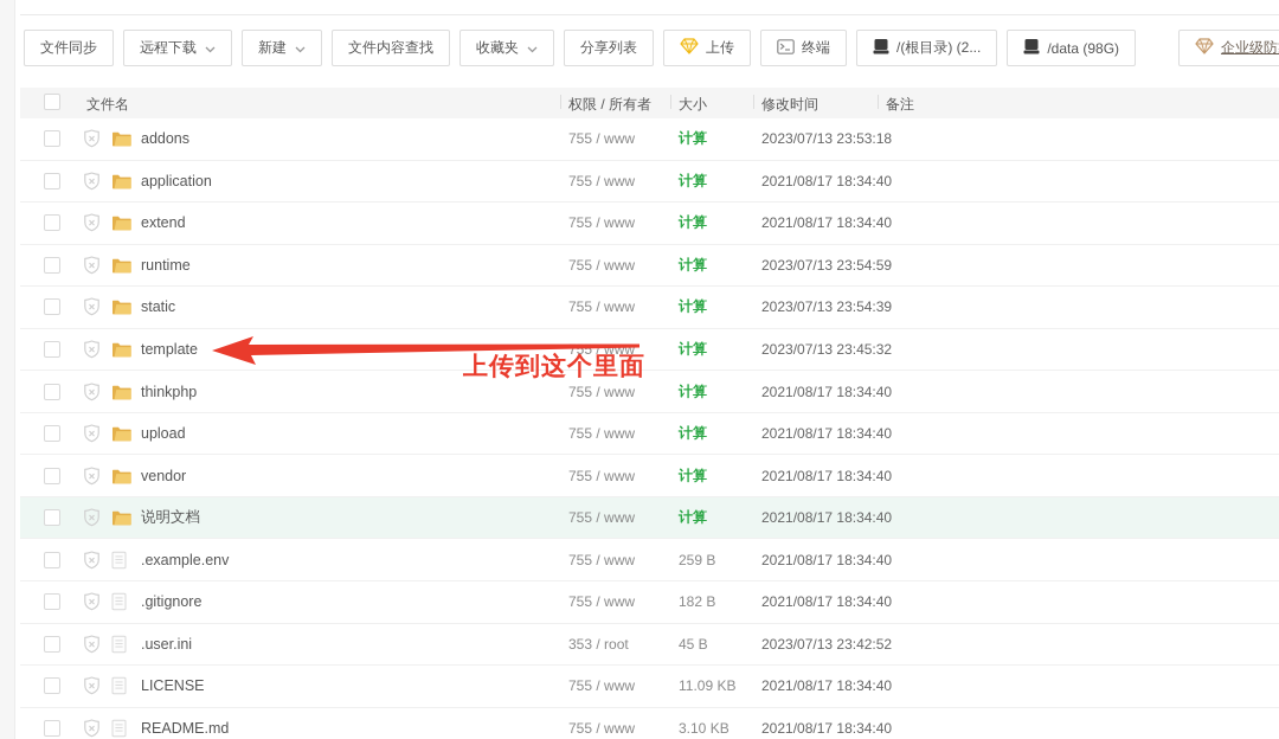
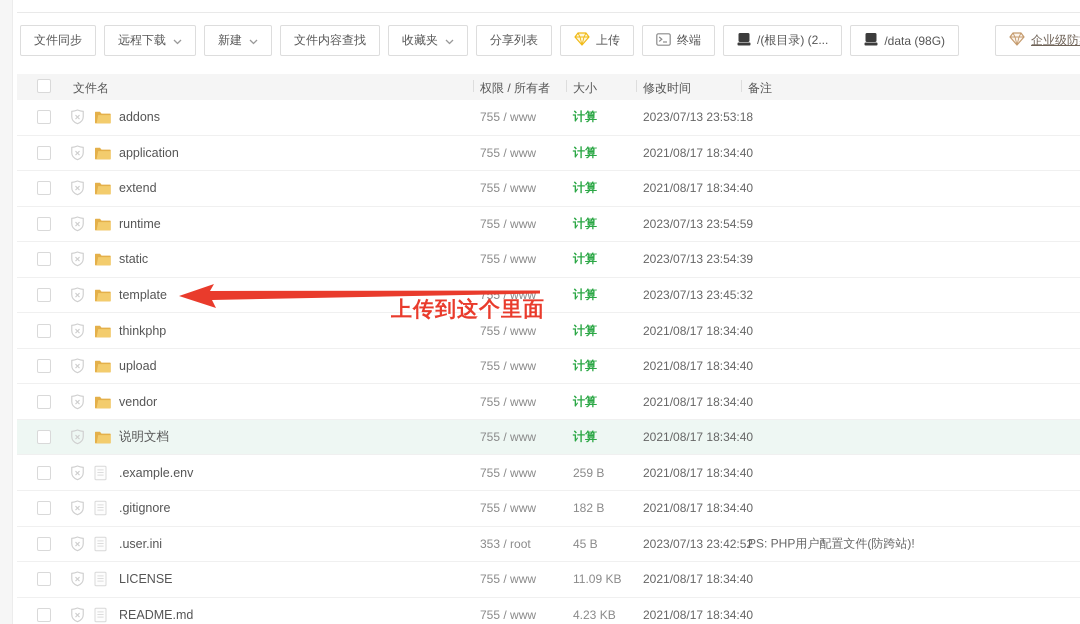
  文件同步
  远程下载
  新建
  文件内容查找
  收藏夹
  分享列表
  上传
  终端
  /(根目录) (2...
  /data (98G)
  文件名
  权限 / 所有者
  大小
  修改时间
  备注
  addons
  755 / www
  计算
  2023/07/13 23:53:18
  application
  755 / www
  计算
  2021/08/17 18:34:40
  extend
  755 / www
  计算
  2021/08/17 18:34:40
  runtime
  755 / www
  计算
  2023/07/13 23:54:59
  static
  755 / www
  计算
  2023/07/13 23:54:39
  template
  755 / www
  计算
  2023/07/13 23:45:32
  thinkphp
  755 / www
  计算
  2021/08/17 18:34:40
  upload
  755 / www
  计算
  2021/08/17 18:34:40
  vendor
  755 / www
  计算
  2021/08/17 18:34:40
  说明文档
  755 / www
  计算
  2021/08/17 18:34:40
  .example.env
  755 / www
  259 B
  2021/08/17 18:34:40
  .gitignore
  755 / www
  182 B
  2021/08/17 18:34:40
  .user.ini
  353 / root
  45 B
  2023/07/13 23:42:52
+ PS: PHP用户配置文件(防跨站)!
  LICENSE
  755 / www
  11.09 KB
  2021/08/17 18:34:40
  README.md
  755 / www
- 3.10 KB
+ 4.23 KB
  2021/08/17 18:34:40
  上传到这个里面
